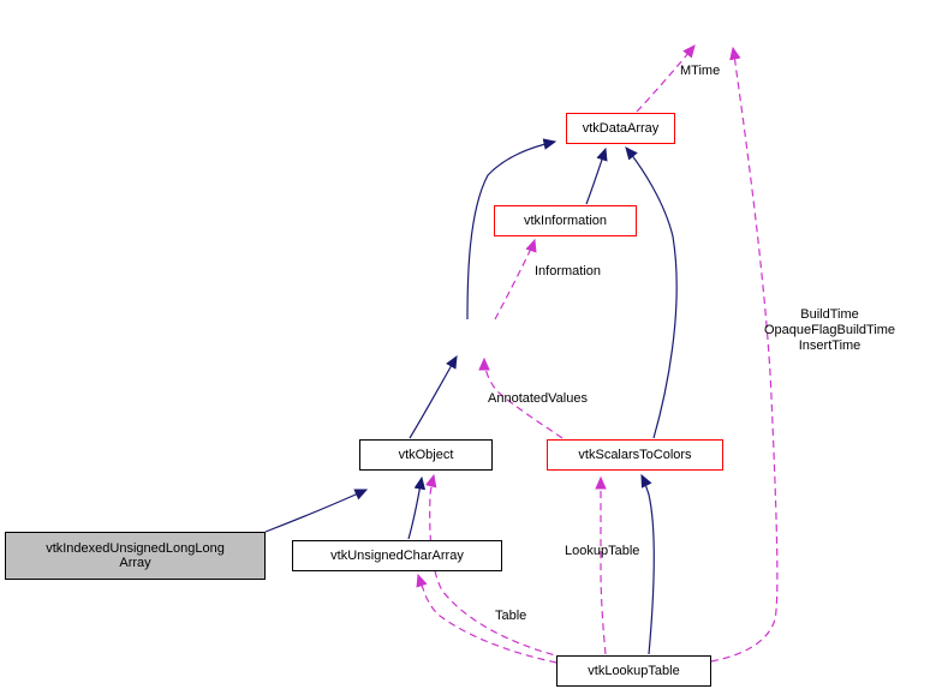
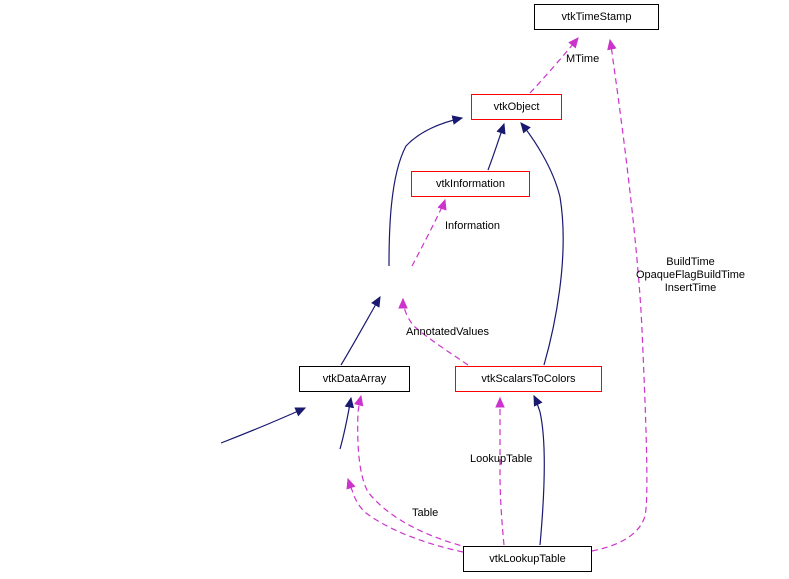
+ vtkTimeStamp
- vtkDataArray
+ vtkObject
  vtkInformation
- vtkObject
+ vtkDataArray
  vtkScalarsToColors
- vtkIndexedUnsignedLongLong
- Array
- vtkUnsignedCharArray
  vtkLookupTable
  MTime
  Information
  BuildTime
  OpaqueFlagBuildTime
  InsertTime
  AnnotatedValues
  LookupTable
  Table
